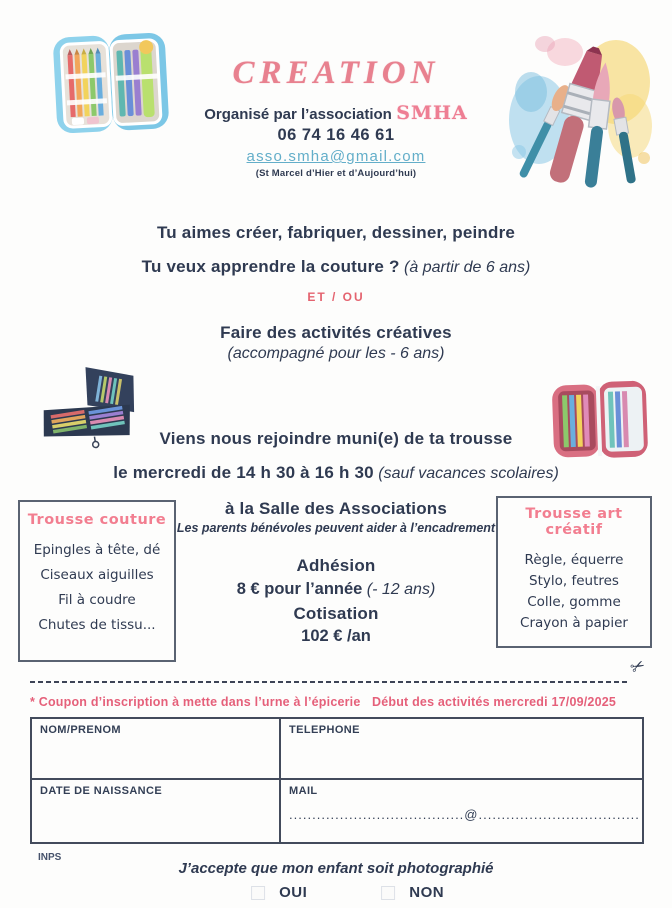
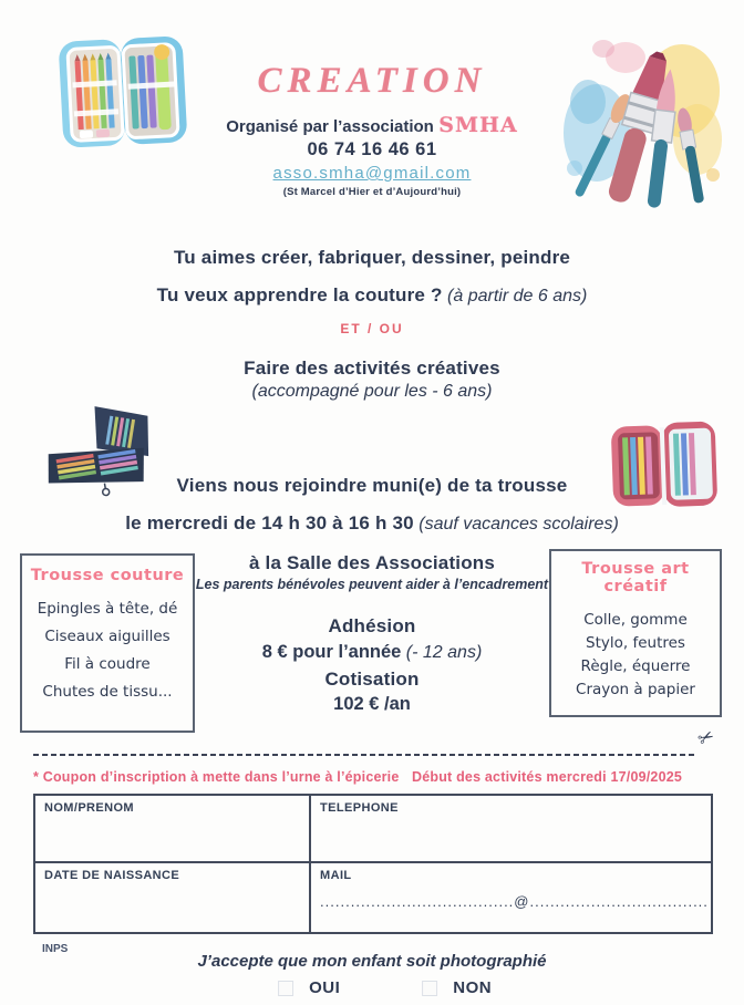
  CREATION
  Organisé par l’association SMHA
  06 74 16 46 61
  asso.smha@gmail.com
  (St Marcel d’Hier et d’Aujourd’hui)
  Tu aimes créer, fabriquer, dessiner, peindre
  Tu veux apprendre la couture ? (à partir de 6 ans)
  ET / OU
  Faire des activités créatives
  (accompagné pour les - 6 ans)
  Viens nous rejoindre muni(e) de ta trousse
  le mercredi de 14 h 30 à 16 h 30 (sauf vacances scolaires)
  à la Salle des Associations
  Les parents bénévoles peuvent aider à l’encadrement
  Adhésion
  8 € pour l’année (- 12 ans)
  Cotisation
  102 € /an
  Trousse couture
  Epingles à tête, dé
  Ciseaux aiguilles
  Fil à coudre
  Chutes de tissu...
  Trousse art
  créatif
- Règle, équerre
+ Colle, gomme
  Stylo, feutres
- Colle, gomme
+ Règle, équerre
  Crayon à papier
  * Coupon d’inscription à mette dans l’urne à l’épicerie
  Début des activités mercredi 17/09/2025
  NOM/PRENOM
  TELEPHONE
  DATE DE NAISSANCE
  MAIL
  ......................................@...................................
  INPS
  J’accepte que mon enfant soit photographié
  OUI
  NON
